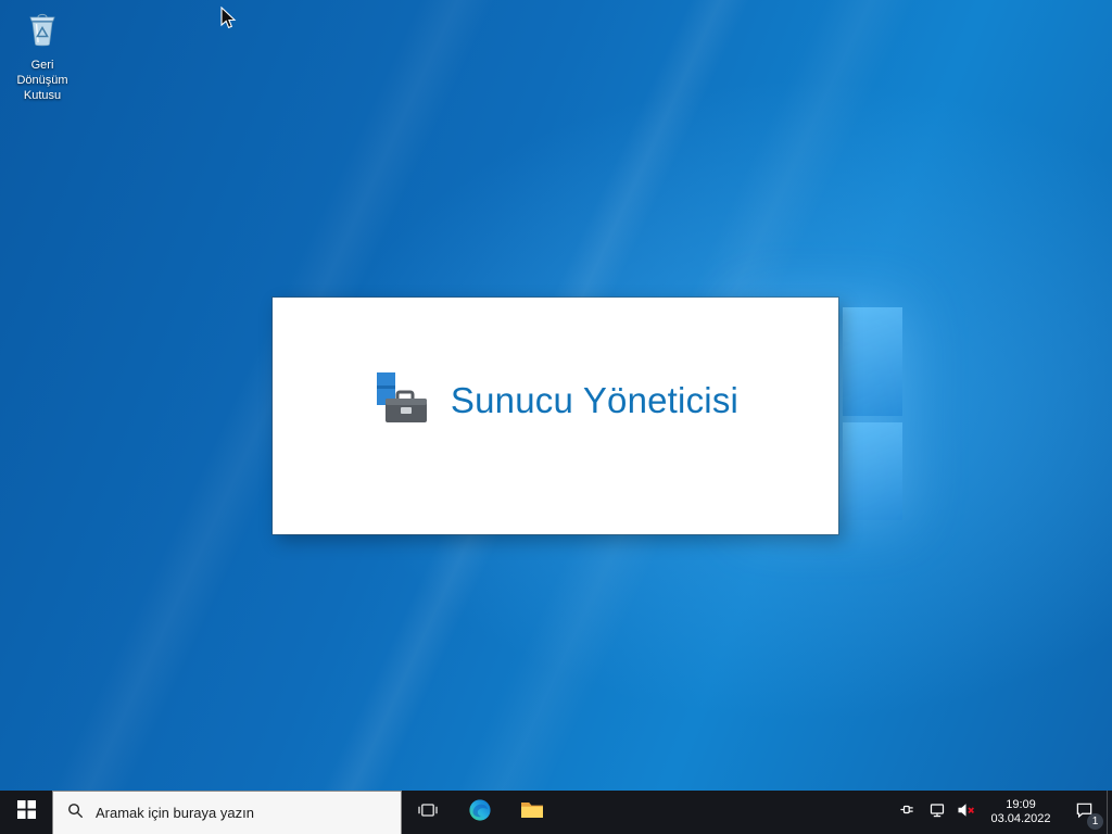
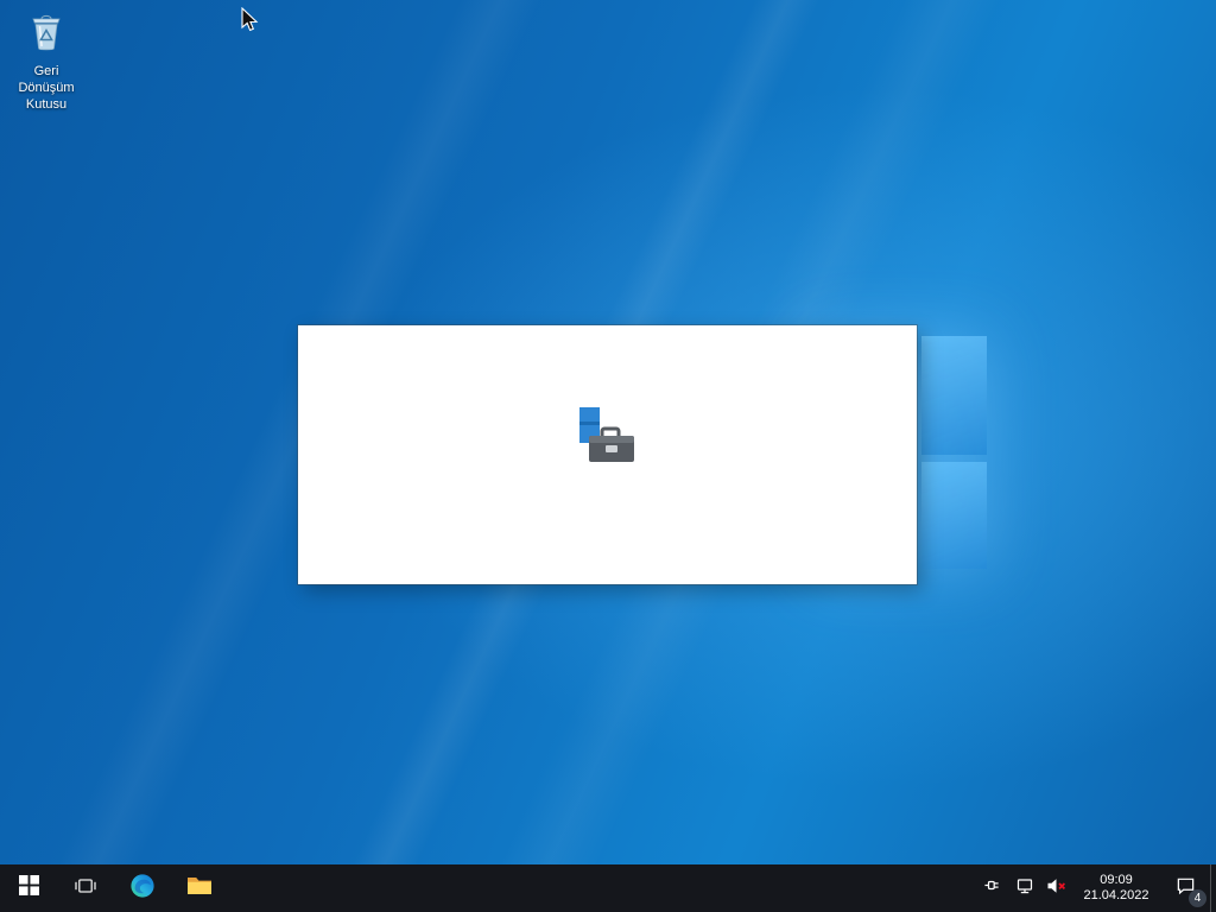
  Geri Dönüşüm Kutusu
- Sunucu Yöneticisi
- Aramak için buraya yazın
- 19:09
+ 09:09
- 03.04.2022
+ 21.04.2022
- 1
+ 4
